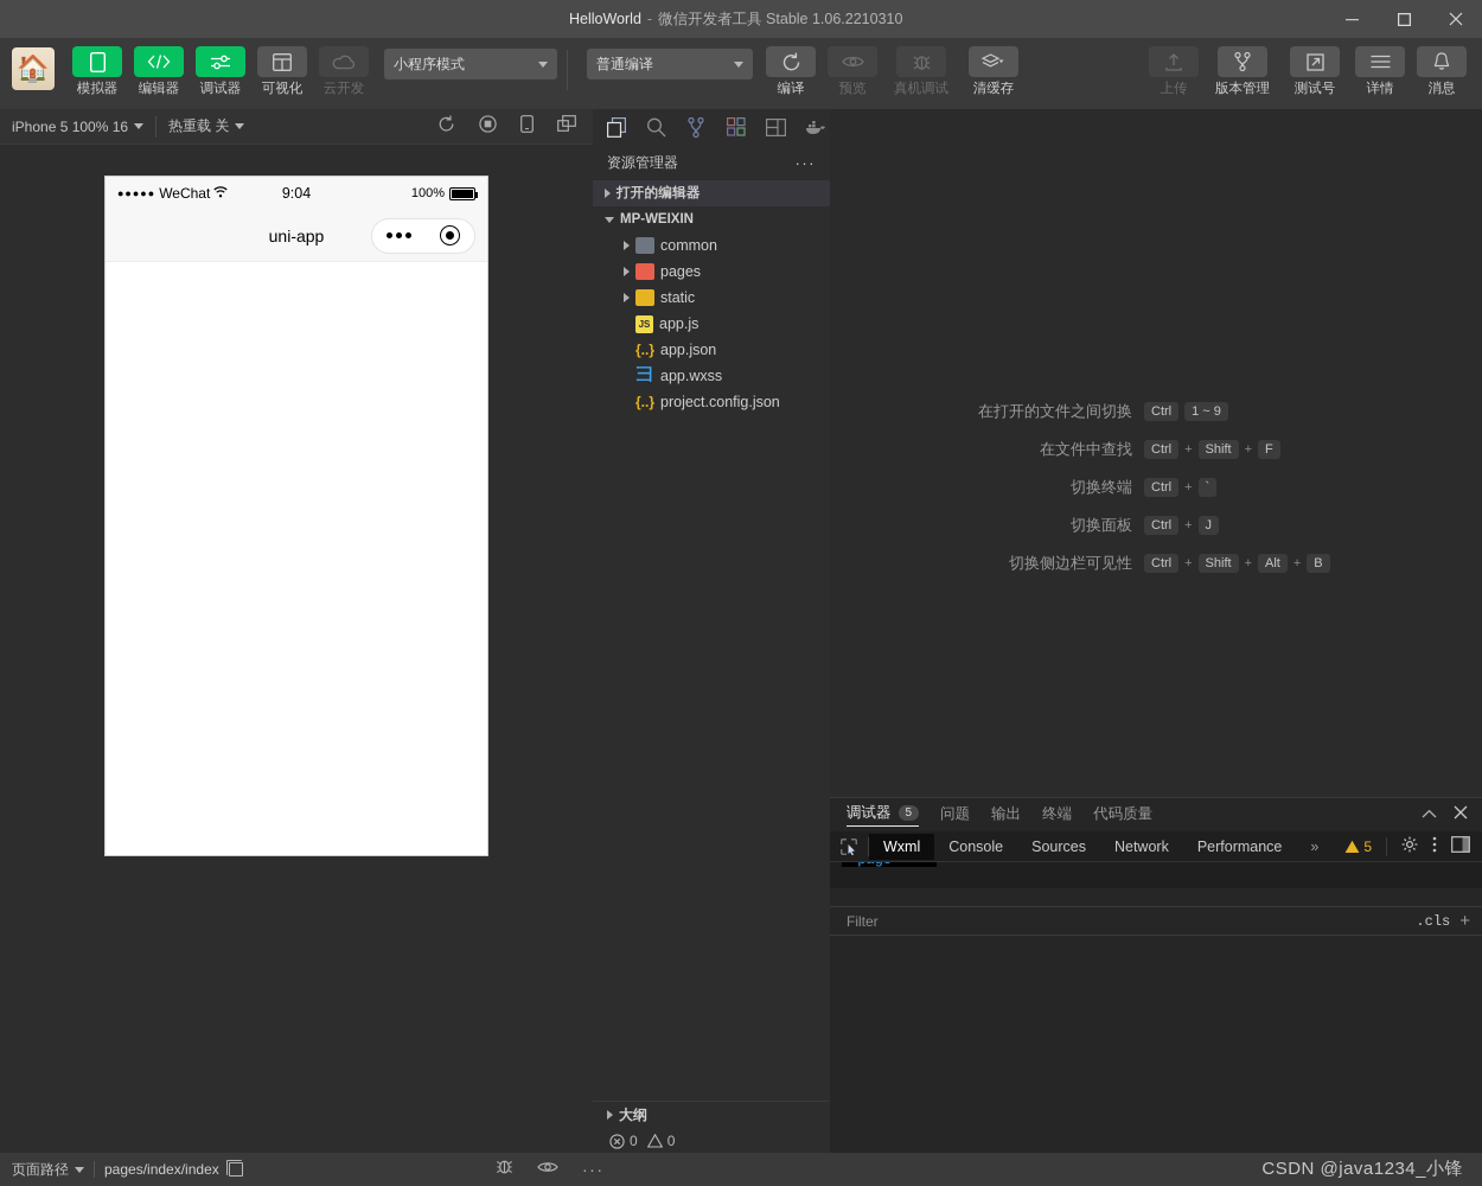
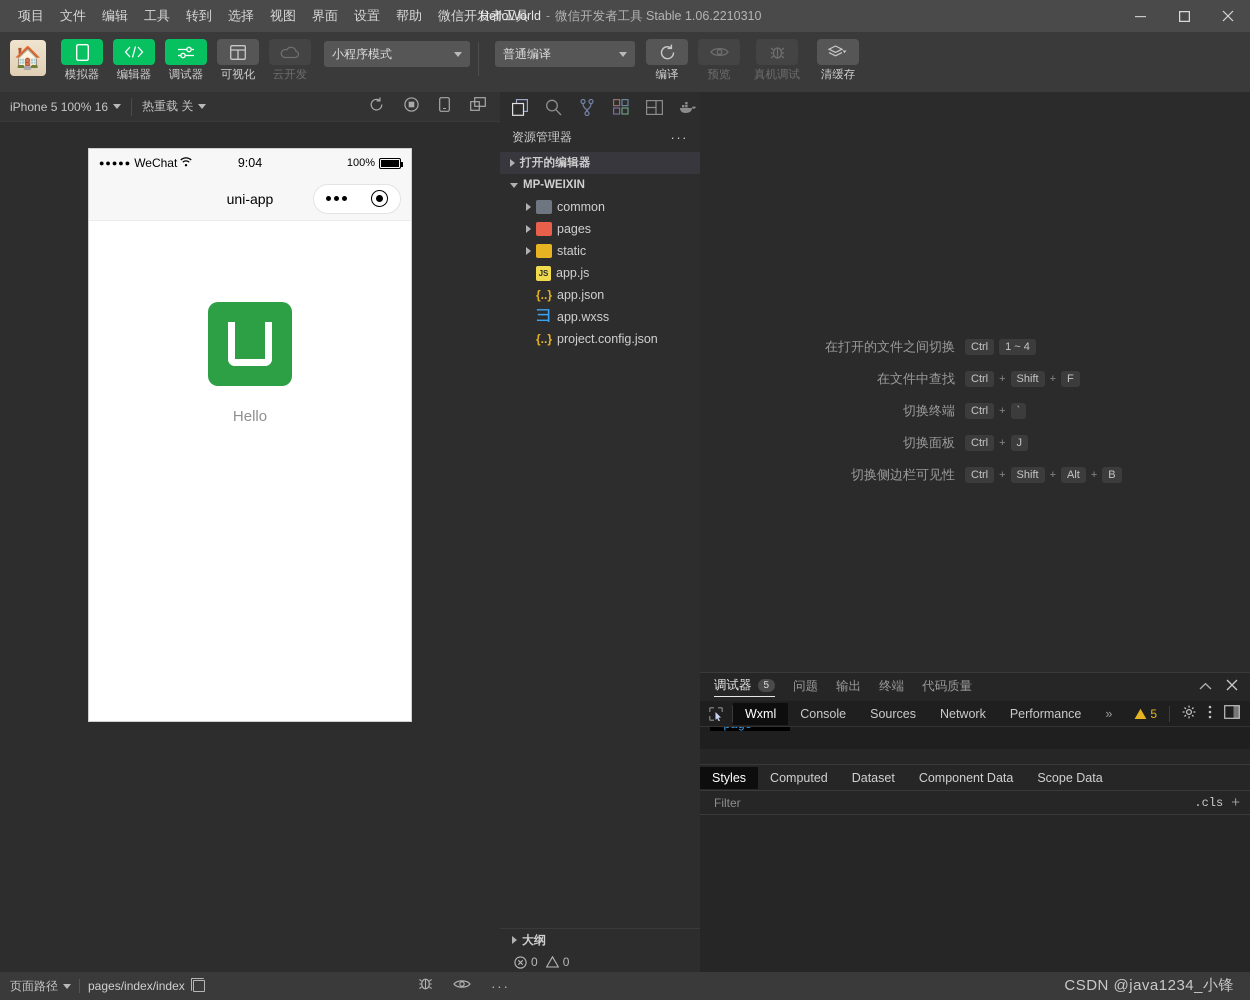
+ 项目
+ 文件
+ 编辑
+ 工具
+ 转到
+ 选择
+ 视图
+ 界面
+ 设置
+ 帮助
+ 微信开发者工具
  HelloWorld
  -
  微信开发者工具 Stable 1.06.2210310
  🏠
  模拟器
  编辑器
  调试器
  可视化
  云开发
  小程序模式
  普通编译
  编译
  预览
  真机调试
  清缓存
- 上传
- 版本管理
- 测试号
- 详情
- 消息
  iPhone 5 100% 16
  热重载 关
  ●●●●●
  WeChat
  9:04
  100%
  uni-app
+ Hello
  资源管理器
  ···
  打开的编辑器
  MP-WEIXIN
  common
  pages
  static
  JS
  app.js
  {..}
  app.json
  彐
  app.wxss
  {..}
  project.config.json
  大纲
  0
  0
  在打开的文件之间切换
  Ctrl
- 1 ~ 9
+ 1 ~ 4
  在文件中查找
  Ctrl
  +
  Shift
  +
  F
  切换终端
  Ctrl
  +
  `
  切换面板
  Ctrl
  +
  J
  切换侧边栏可见性
  Ctrl
  +
  Shift
  +
  Alt
  +
  B
  调试器
  5
  问题
  输出
  终端
  代码质量
  Wxml
  Console
  Sources
  Network
  Performance
  »
  5
+ Styles
+ Computed
+ Dataset
+ Component Data
+ Scope Data
  Filter
  .cls
  +
  页面路径
  pages/index/index
  ···
  CSDN @java1234_小锋
